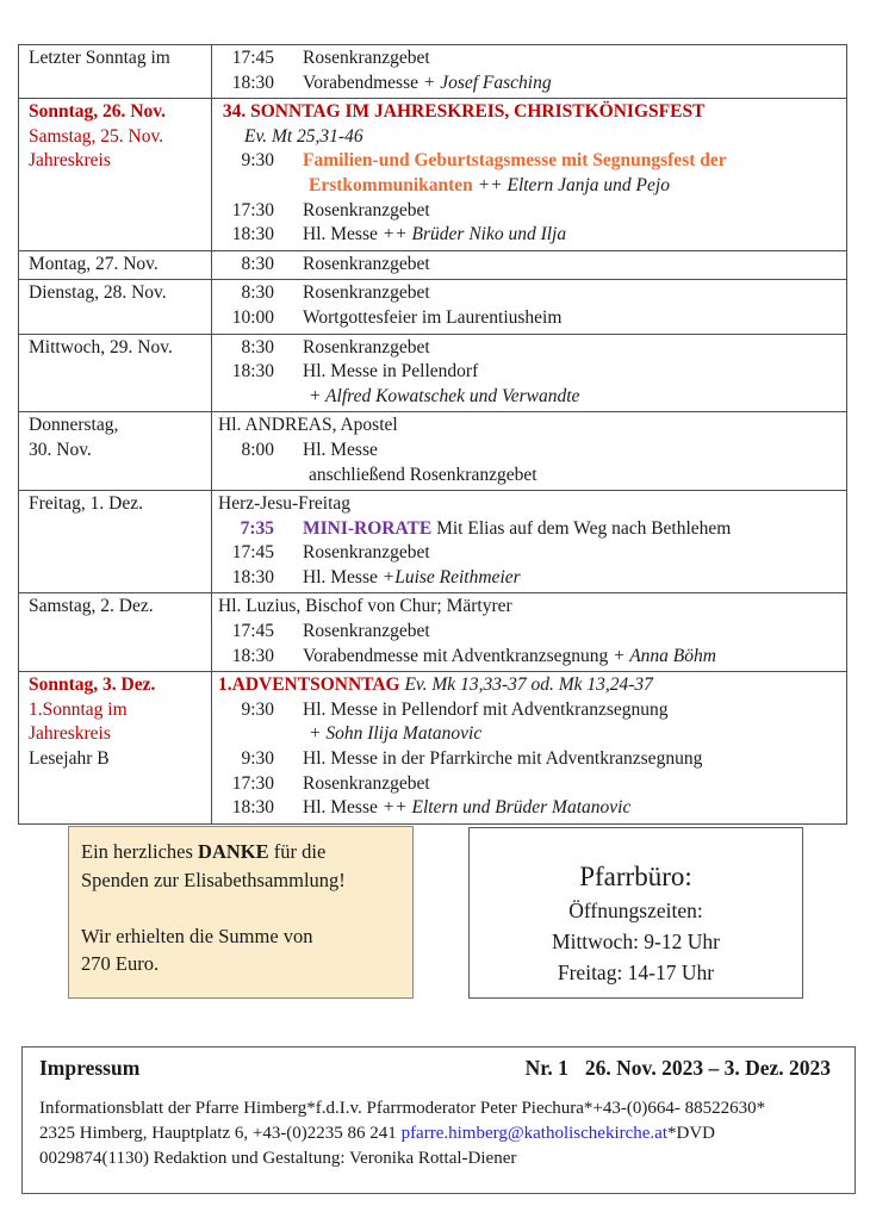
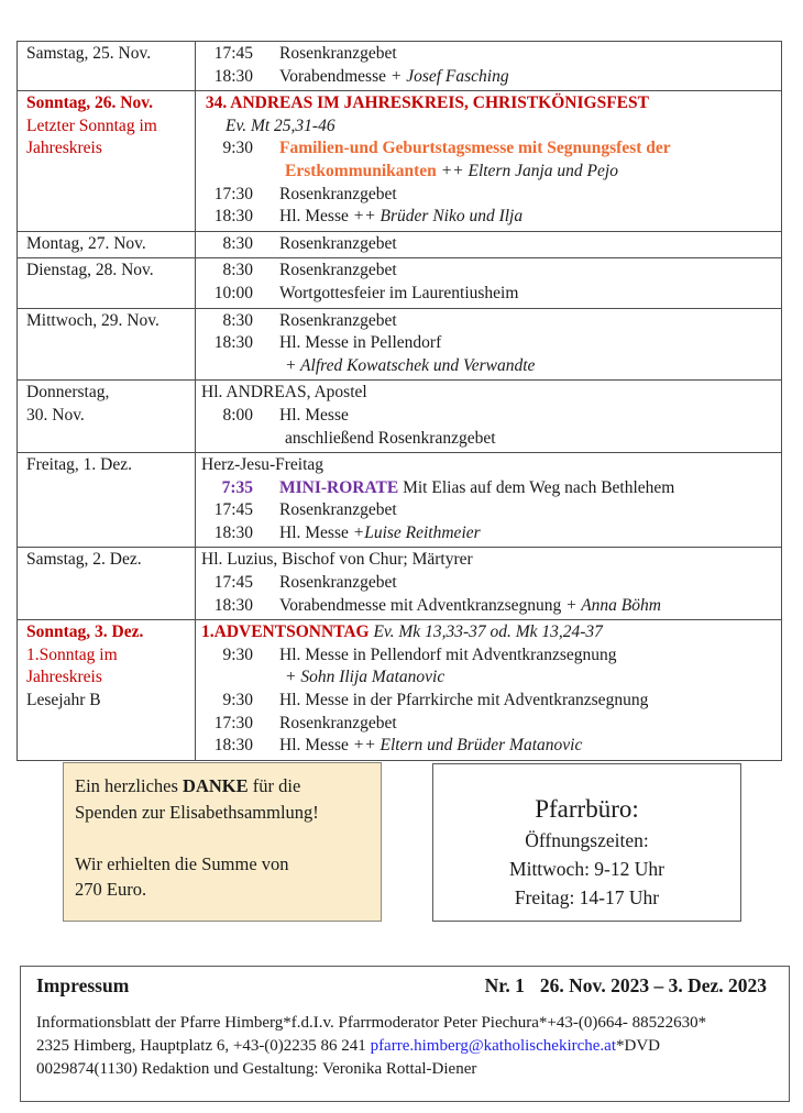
- Letzter Sonntag im
+ Samstag, 25. Nov.
  17:45 Rosenkranzgebet
  18:30 Vorabendmesse + Josef Fasching
  Sonntag, 26. Nov.
- Samstag, 25. Nov.
+ Letzter Sonntag im
  Jahreskreis
- 34. SONNTAG IM JAHRESKREIS, CHRISTKÖNIGSFEST
+ 34. ANDREAS IM JAHRESKREIS, CHRISTKÖNIGSFEST
  Ev. Mt 25,31-46
  9:30 Familien-und Geburtstagsmesse mit Segnungsfest der
  Erstkommunikanten ++ Eltern Janja und Pejo
  17:30 Rosenkranzgebet
  18:30 Hl. Messe ++ Brüder Niko und Ilja
  Montag, 27. Nov.
  8:30 Rosenkranzgebet
  Dienstag, 28. Nov.
  8:30 Rosenkranzgebet
  10:00 Wortgottesfeier im Laurentiusheim
  Mittwoch, 29. Nov.
  8:30 Rosenkranzgebet
  18:30 Hl. Messe in Pellendorf
  + Alfred Kowatschek und Verwandte
  Donnerstag,
  30. Nov.
  Hl. ANDREAS, Apostel
  8:00 Hl. Messe
  anschließend Rosenkranzgebet
  Freitag, 1. Dez.
  Herz-Jesu-Freitag
  7:35 MINI-RORATE Mit Elias auf dem Weg nach Bethlehem
  17:45 Rosenkranzgebet
  18:30 Hl. Messe +Luise Reithmeier
  Samstag, 2. Dez.
  Hl. Luzius, Bischof von Chur; Märtyrer
  17:45 Rosenkranzgebet
  18:30 Vorabendmesse mit Adventkranzsegnung + Anna Böhm
  Sonntag, 3. Dez.
  1.Sonntag im
  Jahreskreis
  Lesejahr B
  1.ADVENTSONNTAG Ev. Mk 13,33-37 od. Mk 13,24-37
  9:30 Hl. Messe in Pellendorf mit Adventkranzsegnung
  + Sohn Ilija Matanovic
  9:30 Hl. Messe in der Pfarrkirche mit Adventkranzsegnung
  17:30 Rosenkranzgebet
  18:30 Hl. Messe ++ Eltern und Brüder Matanovic
  Ein herzliches DANKE für die
  Spenden zur Elisabethsammlung!
  Wir erhielten die Summe von
  270 Euro.
  Pfarrbüro:
  Öffnungszeiten:
  Mittwoch: 9-12 Uhr
  Freitag: 14-17 Uhr
  Impressum
  Nr. 1 26. Nov. 2023 – 3. Dez. 2023
  Informationsblatt der Pfarre Himberg*f.d.I.v. Pfarrmoderator Peter Piechura*+43-(0)664- 88522630*
  2325 Himberg, Hauptplatz 6, +43-(0)2235 86 241 pfarre.himberg@katholischekirche.at*DVD
  0029874(1130) Redaktion und Gestaltung: Veronika Rottal-Diener
